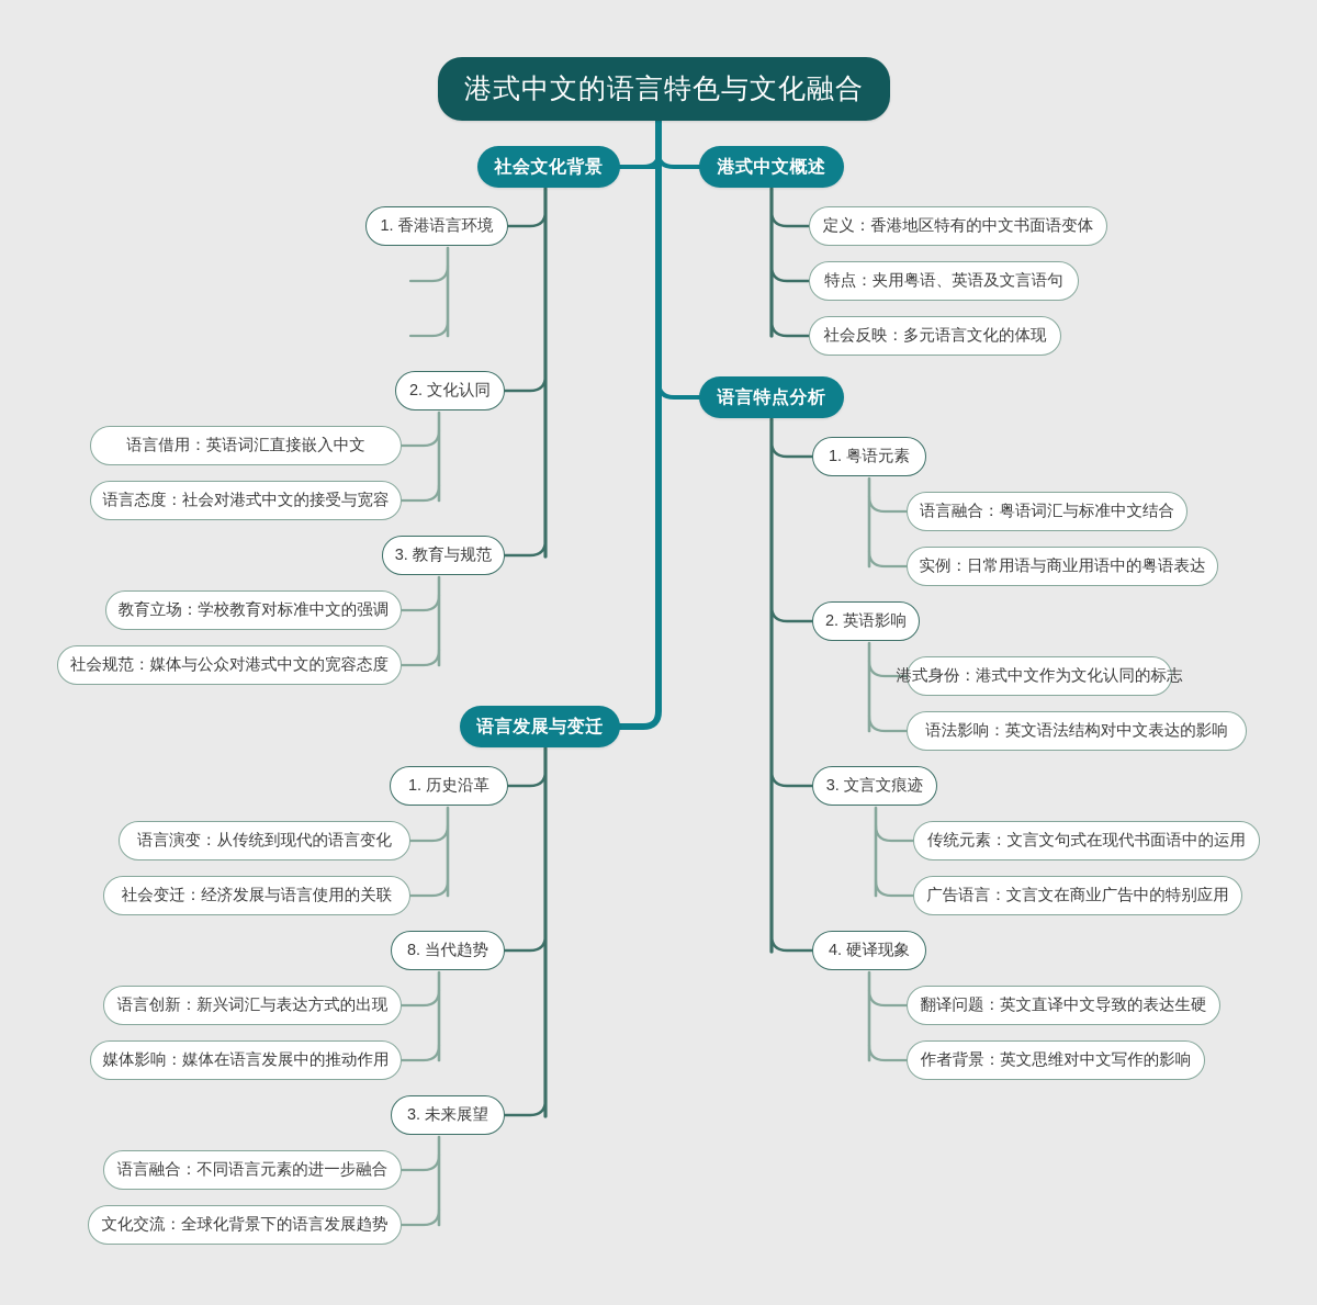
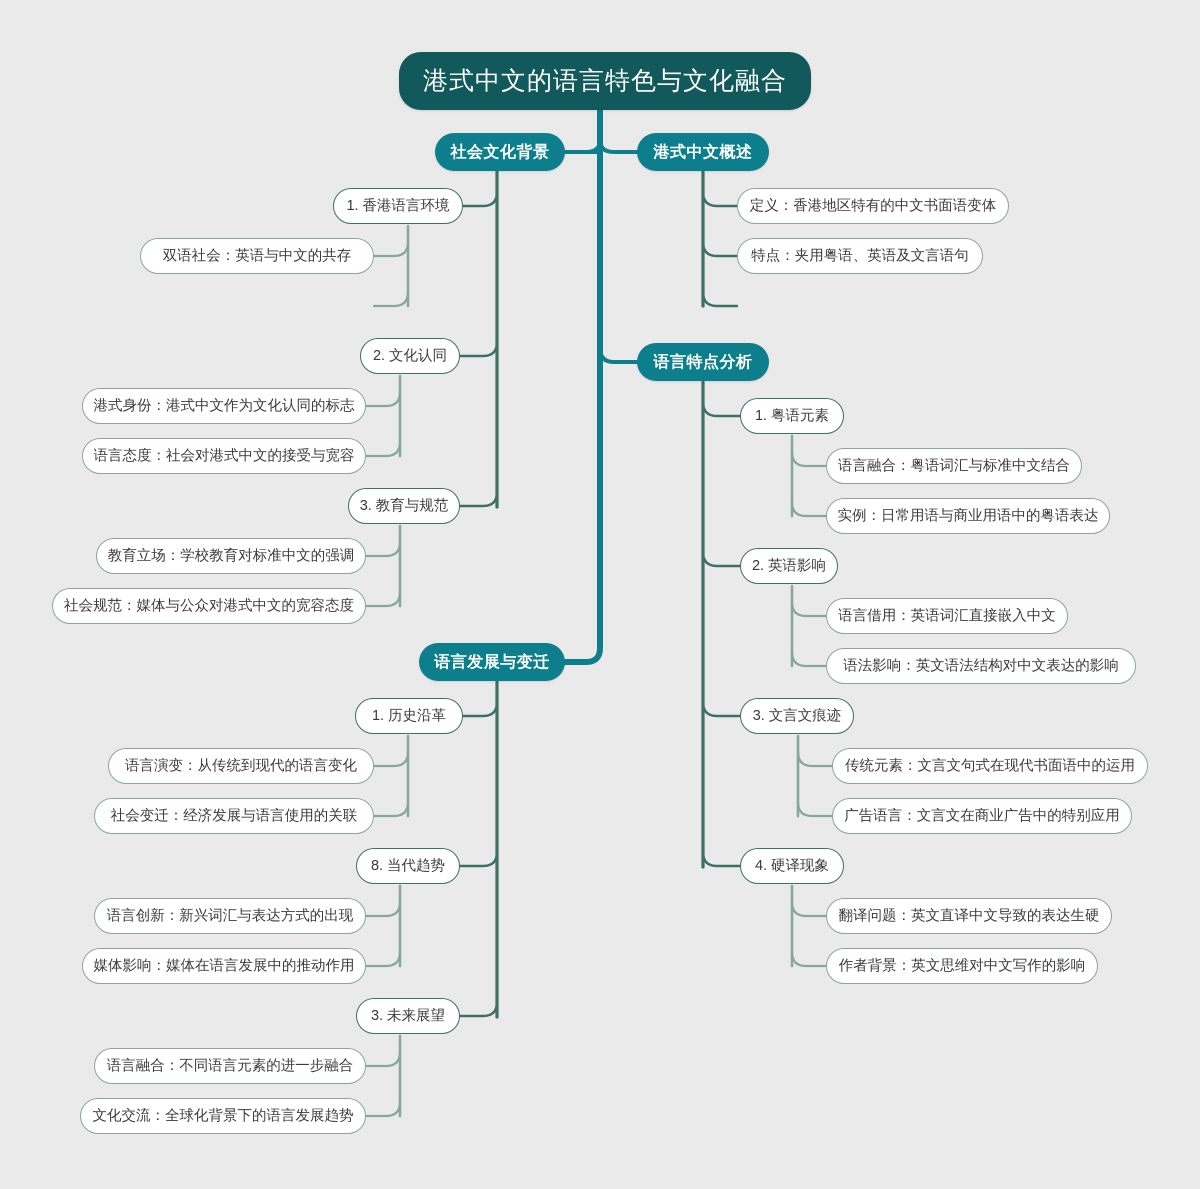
  港式中文的语言特色与文化融合
  社会文化背景
  1. 香港语言环境
+ 双语社会：英语与中文的共存
  2. 文化认同
- 语言借用：英语词汇直接嵌入中文
+ 港式身份：港式中文作为文化认同的标志
  语言态度：社会对港式中文的接受与宽容
  3. 教育与规范
  教育立场：学校教育对标准中文的强调
  社会规范：媒体与公众对港式中文的宽容态度
  港式中文概述
  定义：香港地区特有的中文书面语变体
  特点：夹用粤语、英语及文言语句
- 社会反映：多元语言文化的体现
  语言特点分析
  1. 粤语元素
  语言融合：粤语词汇与标准中文结合
  实例：日常用语与商业用语中的粤语表达
  2. 英语影响
- 港式身份：港式中文作为文化认同的标志
+ 语言借用：英语词汇直接嵌入中文
  语法影响：英文语法结构对中文表达的影响
  3. 文言文痕迹
  传统元素：文言文句式在现代书面语中的运用
  广告语言：文言文在商业广告中的特别应用
  4. 硬译现象
  翻译问题：英文直译中文导致的表达生硬
  作者背景：英文思维对中文写作的影响
  语言发展与变迁
  1. 历史沿革
  语言演变：从传统到现代的语言变化
  社会变迁：经济发展与语言使用的关联
  8. 当代趋势
  语言创新：新兴词汇与表达方式的出现
  媒体影响：媒体在语言发展中的推动作用
  3. 未来展望
  语言融合：不同语言元素的进一步融合
  文化交流：全球化背景下的语言发展趋势
